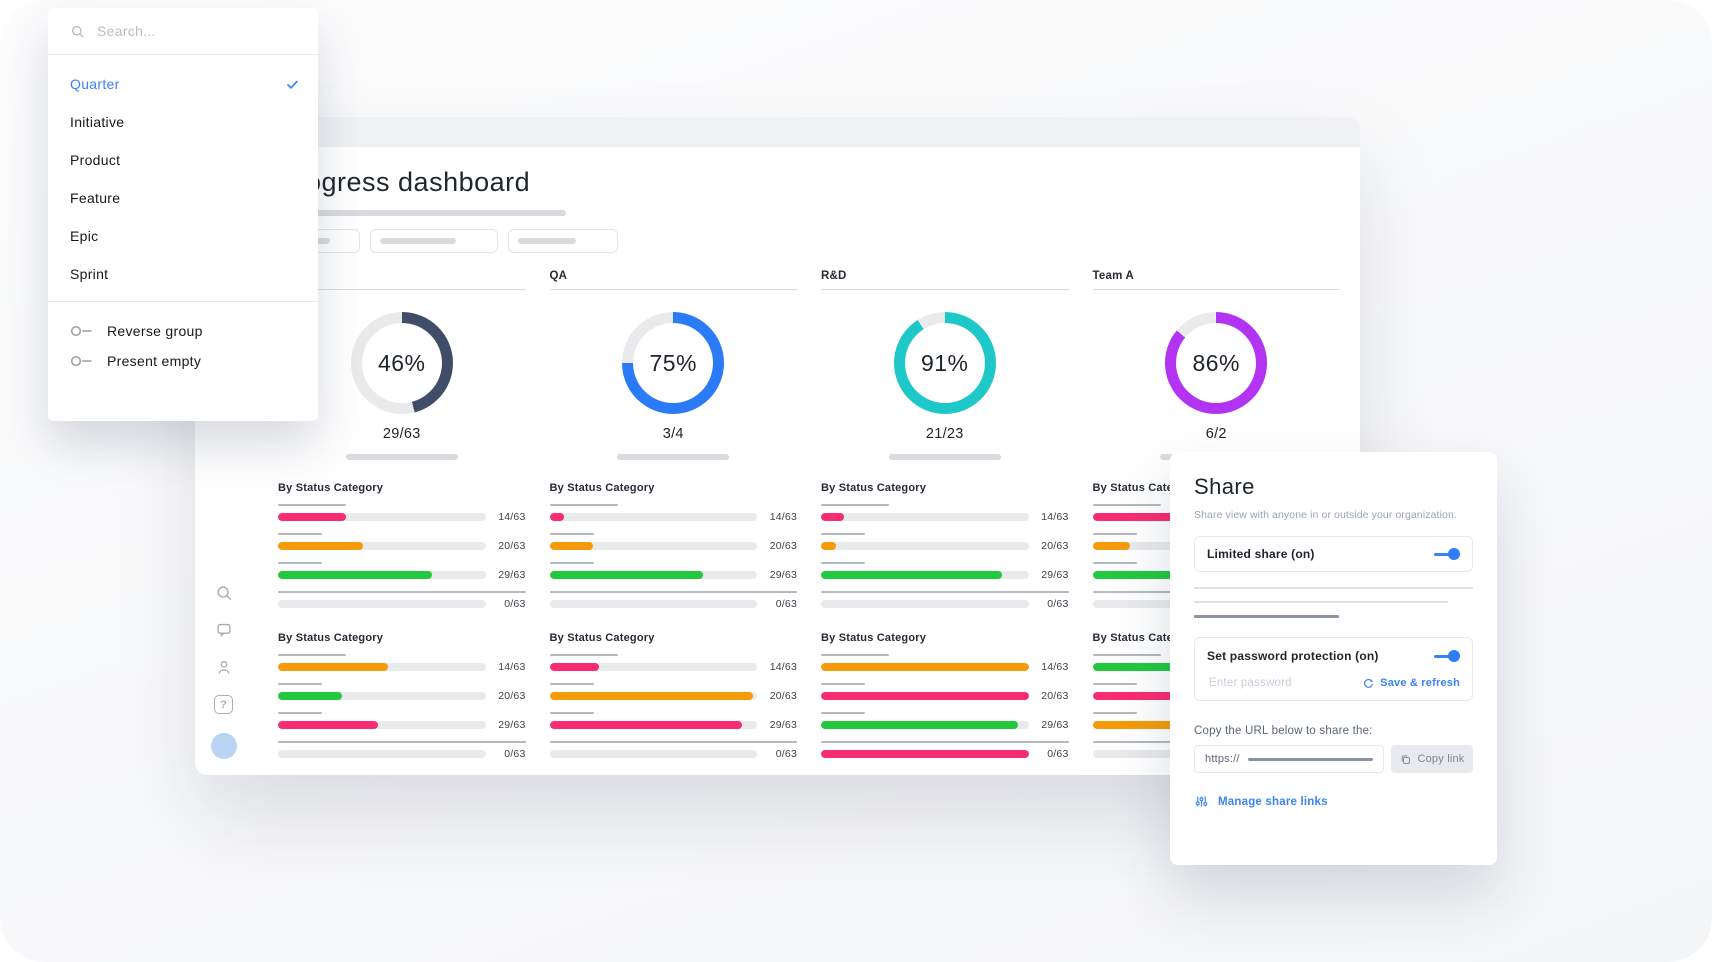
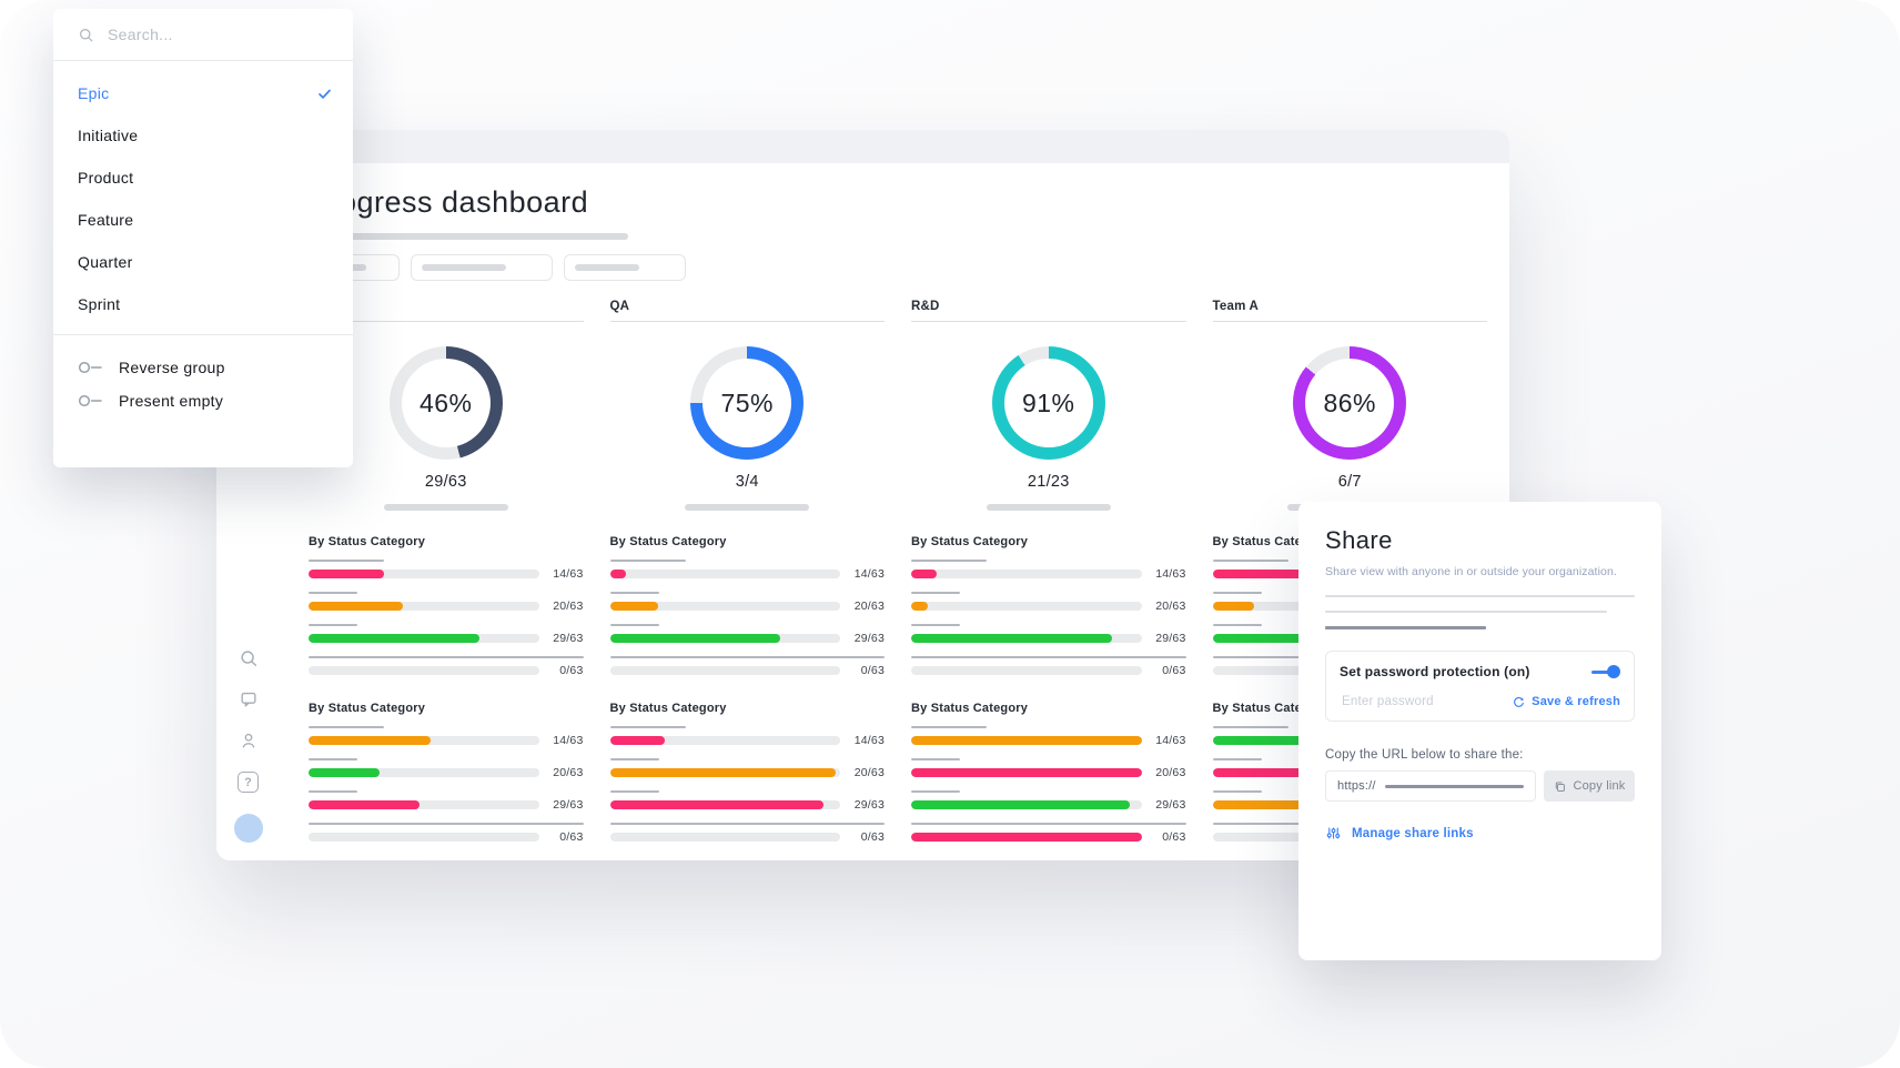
  ?
  gress dashboard
  46%
  29/63
  By Status Category
  14/63
  20/63
  29/63
  0/63
  By Status Category
  14/63
  20/63
  29/63
  0/63
  QA
  75%
  3/4
  By Status Category
  14/63
  20/63
  29/63
  0/63
  By Status Category
  14/63
  20/63
  29/63
  0/63
  R&D
  91%
  21/23
  By Status Category
  14/63
  20/63
  29/63
  0/63
  By Status Category
  14/63
  20/63
  29/63
  0/63
  Team A
  86%
- 6/2
+ 6/7
  Search...
- Quarter
+ Epic
  Initiative
  Product
  Feature
- Epic
+ Quarter
  Sprint
  Reverse group
  Present empty
  Share
  Share view with anyone in or outside your organization.
- Limited share (on)
  Set password protection (on)
  Enter password
  Save & refresh
  Copy the URL below to share the:
  https://
  Copy link
  Manage share links
